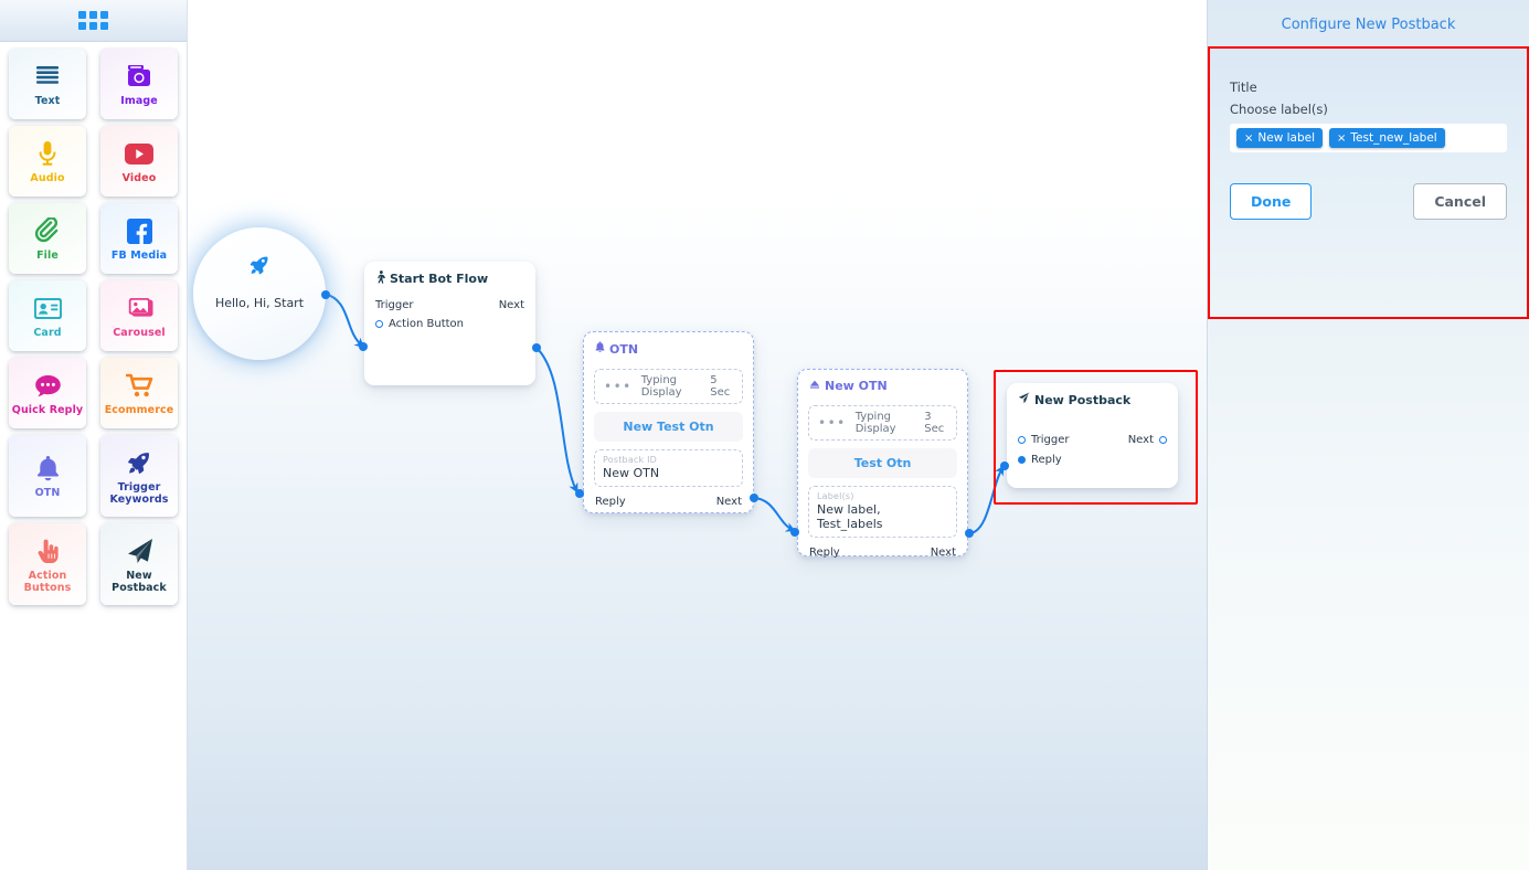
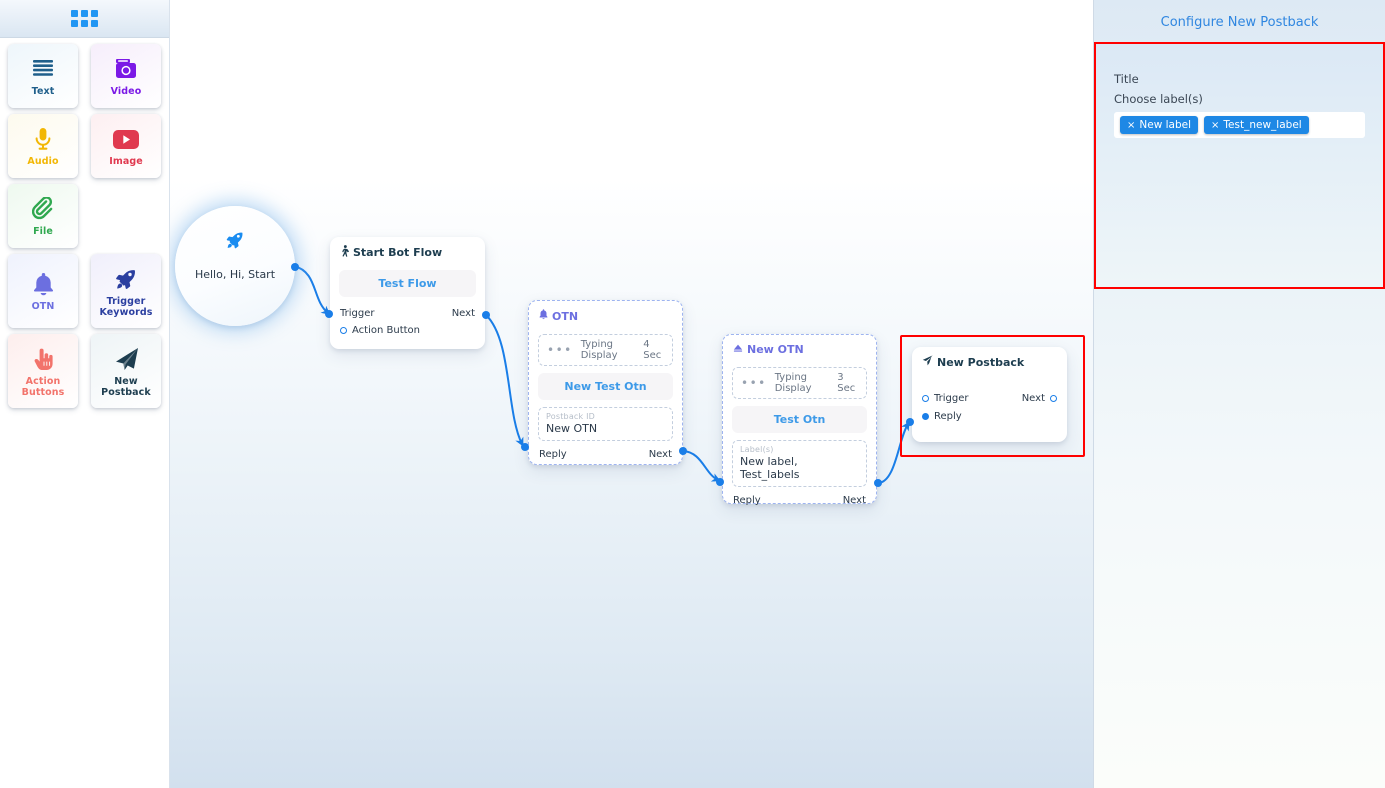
  Text
- Image
+ Video
  Audio
- Video
+ Image
  File
- FB Media
- Card
- Carousel
- Quick Reply
- Ecommerce
  OTN
  Trigger Keywords
  Action Buttons
  New Postback
  Hello, Hi, Start
  Start Bot Flow
+ Test Flow
  Trigger
  Next
  Action Button
  OTN
  •••
  Typing Display
- 5 Sec
+ 4 Sec
  New Test Otn
  Postback ID
  New OTN
  Reply
  Next
  New OTN
  •••
  Typing Display
  3 Sec
  Test Otn
  Label(s)
  New label, Test_labels
  Reply
  Next
  New Postback
  Trigger
  Next
  Reply
  Configure New Postback
  Title
  Choose label(s)
  ×
  New label
  ×
  Test_new_label
- Done
- Cancel
